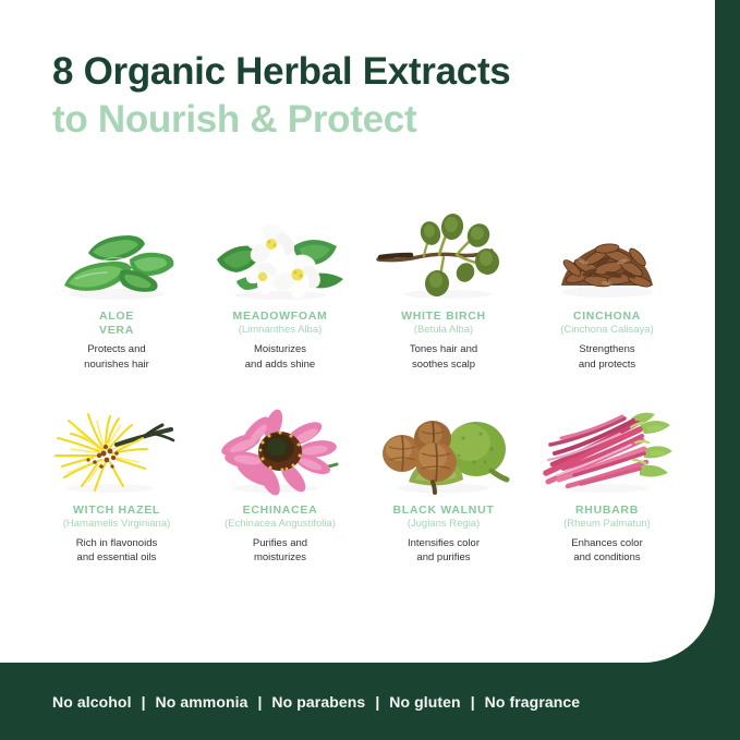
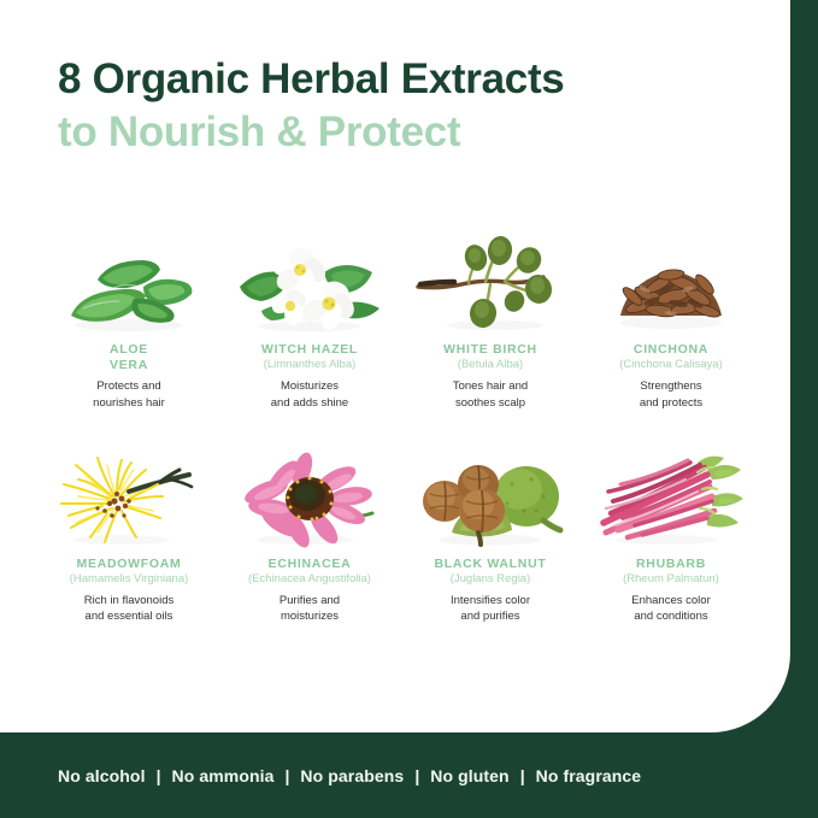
  8 Organic Herbal Extracts
  to Nourish & Protect
  ALOE
  VERA
  Protects and
  nourishes hair
- MEADOWFOAM
+ WITCH HAZEL
  (Limnanthes Alba)
  Moisturizes
  and adds shine
  WHITE BIRCH
  (Betula Alba)
  Tones hair and
  soothes scalp
  CINCHONA
  (Cinchona Calisaya)
  Strengthens
  and protects
- WITCH HAZEL
+ MEADOWFOAM
  (Hamamelis Virginiana)
  Rich in flavonoids
  and essential oils
  ECHINACEA
  (Echinacea Angustifolia)
  Purifies and
  moisturizes
  BLACK WALNUT
  (Juglans Regia)
  Intensifies color
  and purifies
  RHUBARB
  (Rheum Palmatun)
  Enhances color
  and conditions
  No alcohol
  |
  No ammonia
  |
  No parabens
  |
  No gluten
  |
  No fragrance
